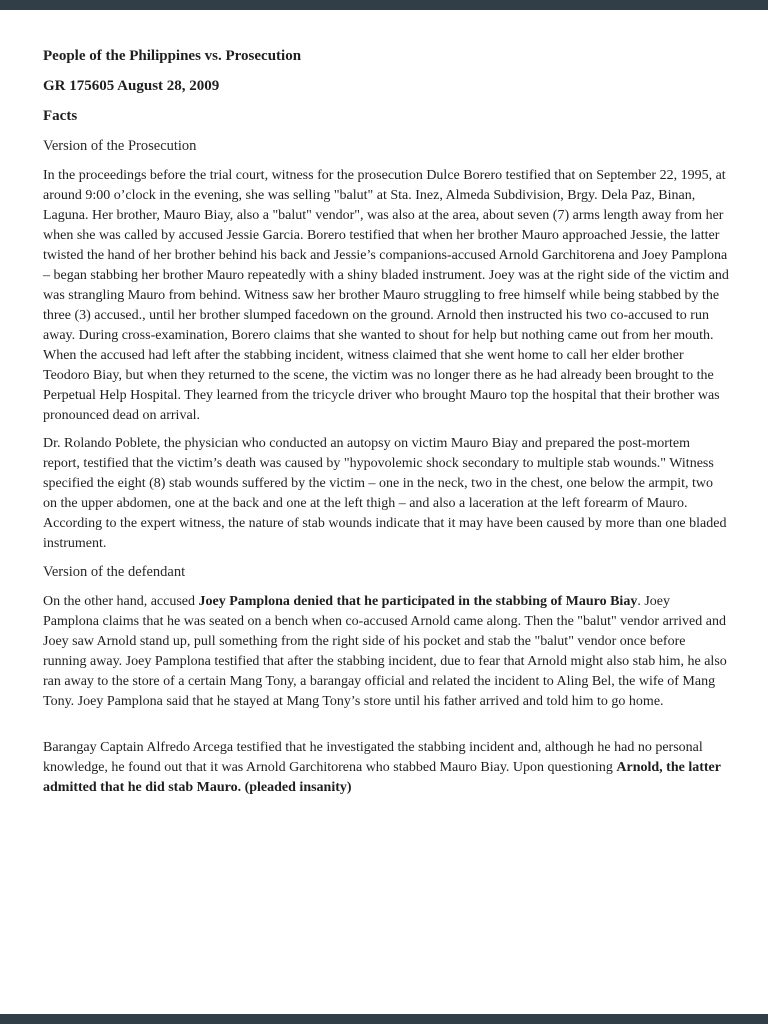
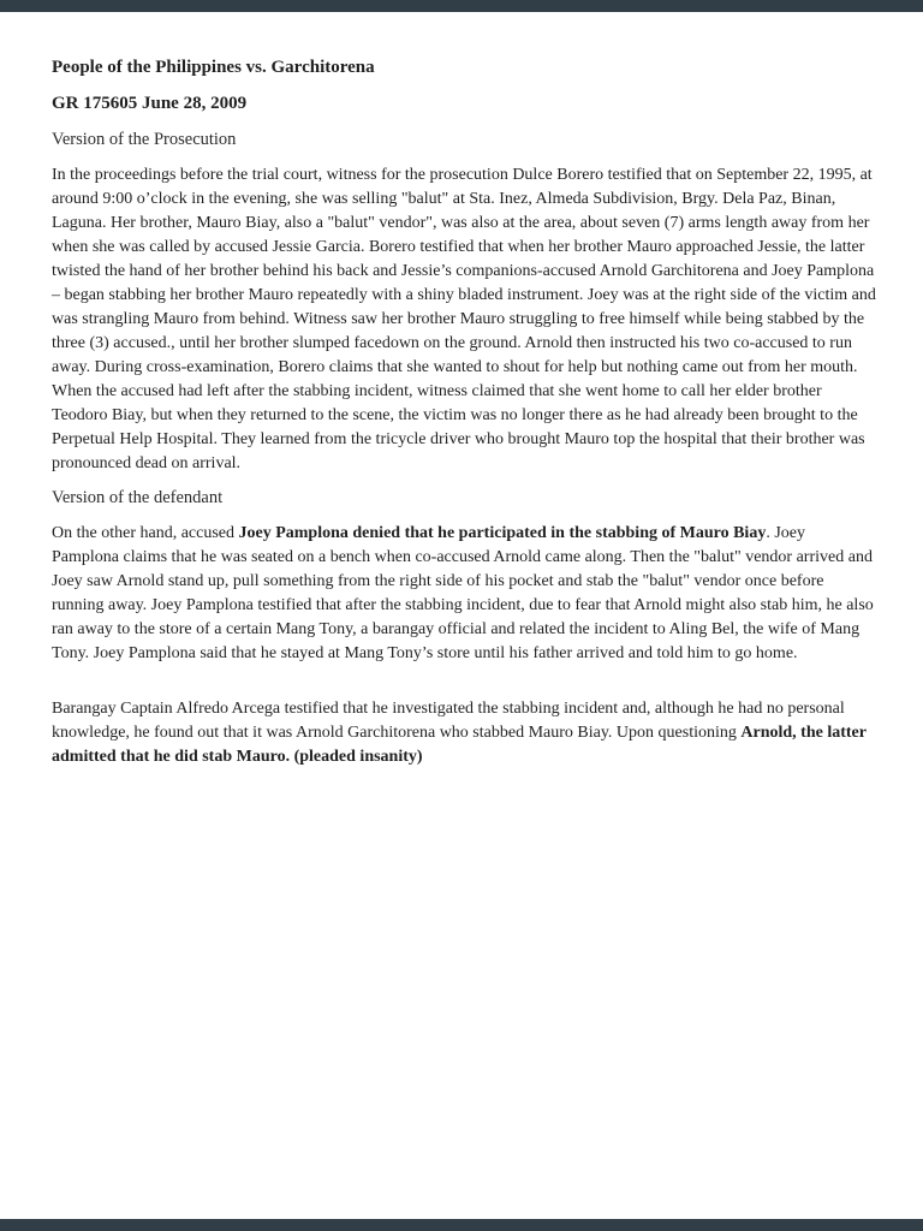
- People of the Philippines vs. Prosecution
+ People of the Philippines vs. Garchitorena
- GR 175605 August 28, 2009
+ GR 175605 June 28, 2009
- Facts
  Version of the Prosecution
  In the proceedings before the trial court, witness for the prosecution Dulce Borero testified that on September 22, 1995, at around 9:00 o’clock in the evening, she was selling "balut" at Sta. Inez, Almeda Subdivision, Brgy. Dela Paz, Binan, Laguna. Her brother, Mauro Biay, also a "balut" vendor", was also at the area, about seven (7) arms length away from her when she was called by accused Jessie Garcia. Borero testified that when her brother Mauro approached Jessie, the latter twisted the hand of her brother behind his back and Jessie’s companions-accused Arnold Garchitorena and Joey Pamplona – began stabbing her brother Mauro repeatedly with a shiny bladed instrument. Joey was at the right side of the victim and was strangling Mauro from behind. Witness saw her brother Mauro struggling to free himself while being stabbed by the three (3) accused., until her brother slumped facedown on the ground. Arnold then instructed his two co-accused to run away. During cross-examination, Borero claims that she wanted to shout for help but nothing came out from her mouth. When the accused had left after the stabbing incident, witness claimed that she went home to call her elder brother Teodoro Biay, but when they returned to the scene, the victim was no longer there as he had already been brought to the Perpetual Help Hospital. They learned from the tricycle driver who brought Mauro top the hospital that their brother was pronounced dead on arrival.
- Dr. Rolando Poblete, the physician who conducted an autopsy on victim Mauro Biay and prepared the post-mortem report, testified that the victim’s death was caused by "hypovolemic shock secondary to multiple stab wounds." Witness specified the eight (8) stab wounds suffered by the victim – one in the neck, two in the chest, one below the armpit, two on the upper abdomen, one at the back and one at the left thigh – and also a laceration at the left forearm of Mauro. According to the expert witness, the nature of stab wounds indicate that it may have been caused by more than one bladed instrument.
  Version of the defendant
  On the other hand, accused Joey Pamplona denied that he participated in the stabbing of Mauro Biay. Joey Pamplona claims that he was seated on a bench when co-accused Arnold came along. Then the "balut" vendor arrived and Joey saw Arnold stand up, pull something from the right side of his pocket and stab the "balut" vendor once before running away. Joey Pamplona testified that after the stabbing incident, due to fear that Arnold might also stab him, he also ran away to the store of a certain Mang Tony, a barangay official and related the incident to Aling Bel, the wife of Mang Tony. Joey Pamplona said that he stayed at Mang Tony’s store until his father arrived and told him to go home.
  Barangay Captain Alfredo Arcega testified that he investigated the stabbing incident and, although he had no personal knowledge, he found out that it was Arnold Garchitorena who stabbed Mauro Biay. Upon questioning Arnold, the latter admitted that he did stab Mauro. (pleaded insanity)
